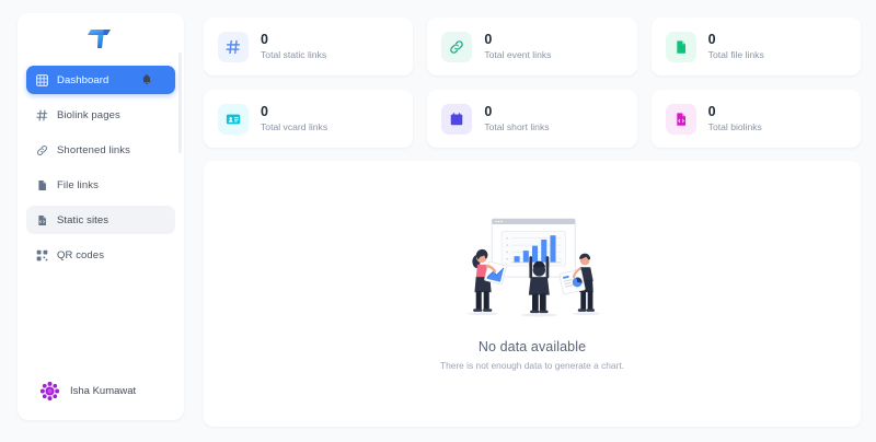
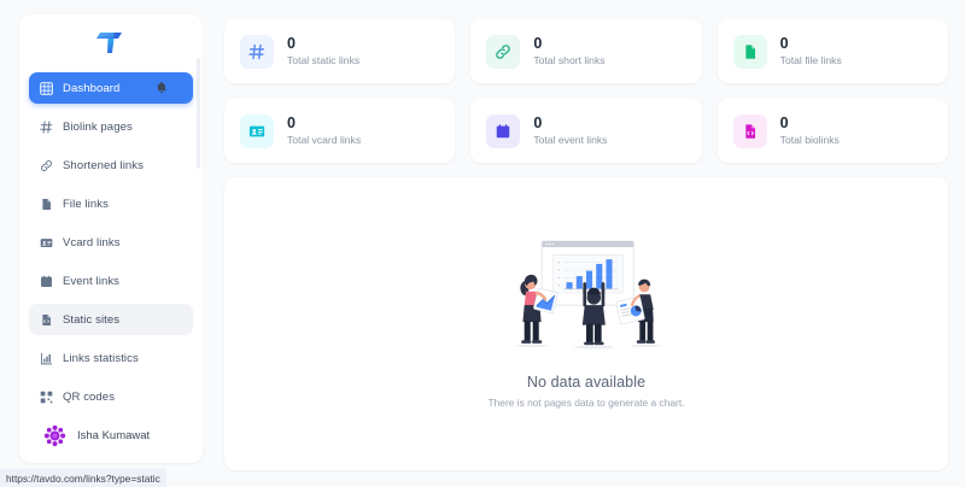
  Dashboard
  Biolink pages
  Shortened links
  File links
+ Vcard links
+ Event links
  Static sites
+ Links statistics
  QR codes
  Isha Kumawat
  0
  Total static links
  0
- Total event links
+ Total short links
  0
  Total file links
  0
  Total vcard links
  0
- Total short links
+ Total event links
  0
  Total biolinks
  No data available
- There is not enough data to generate a chart.
+ There is not pages data to generate a chart.
+ https://tavdo.com/links?type=static
